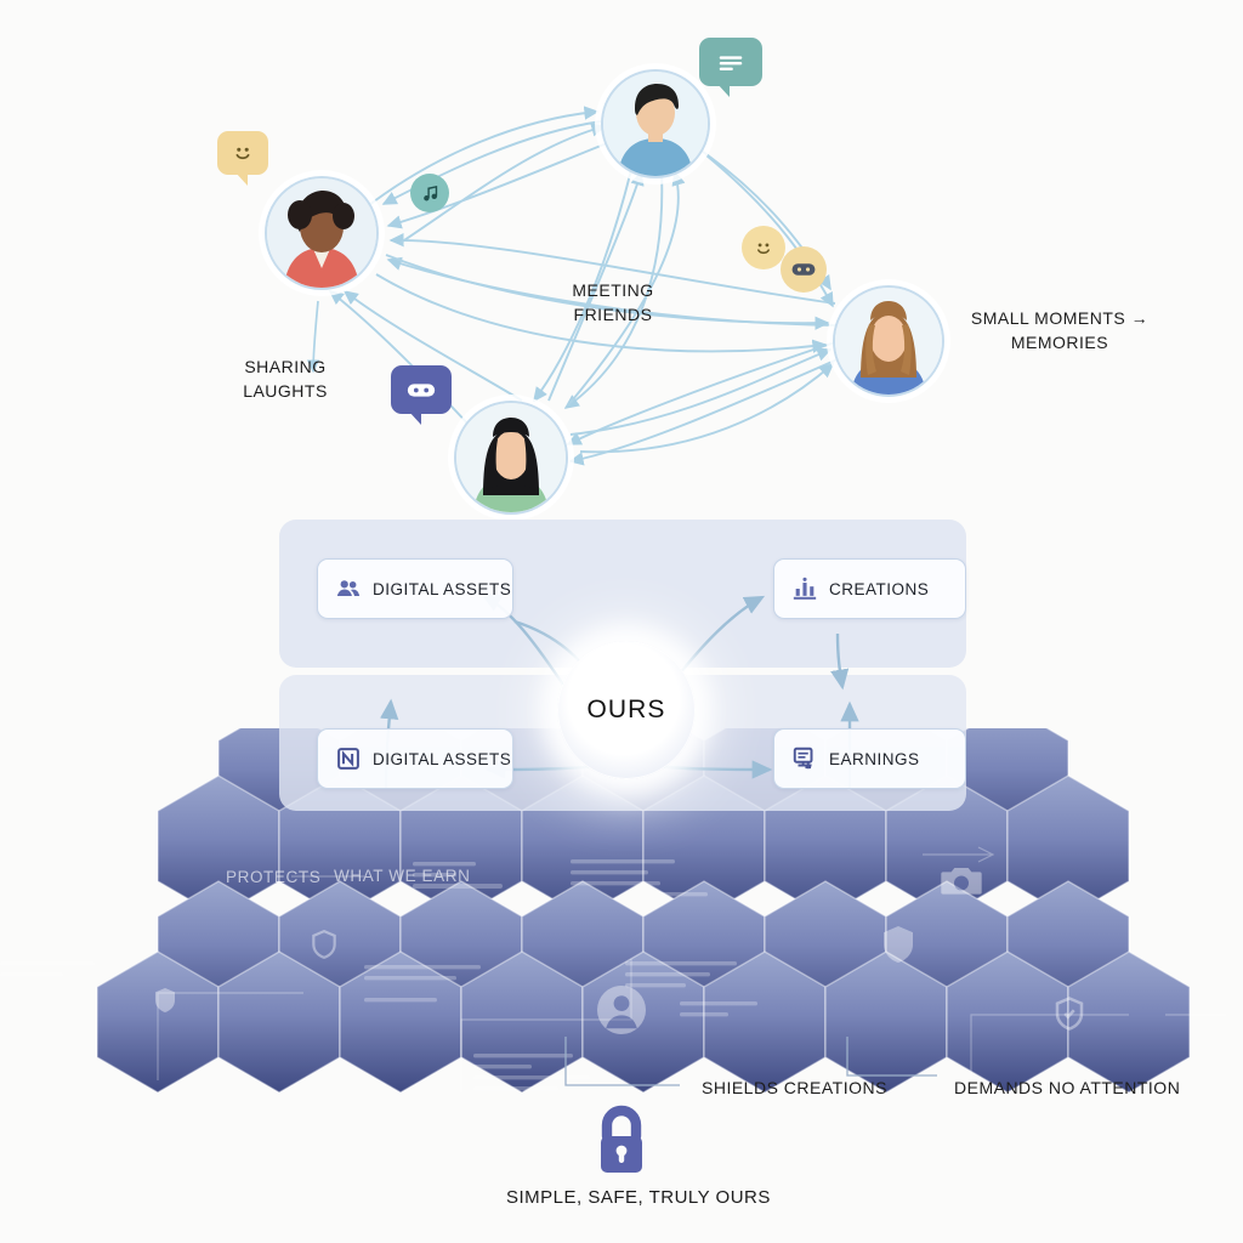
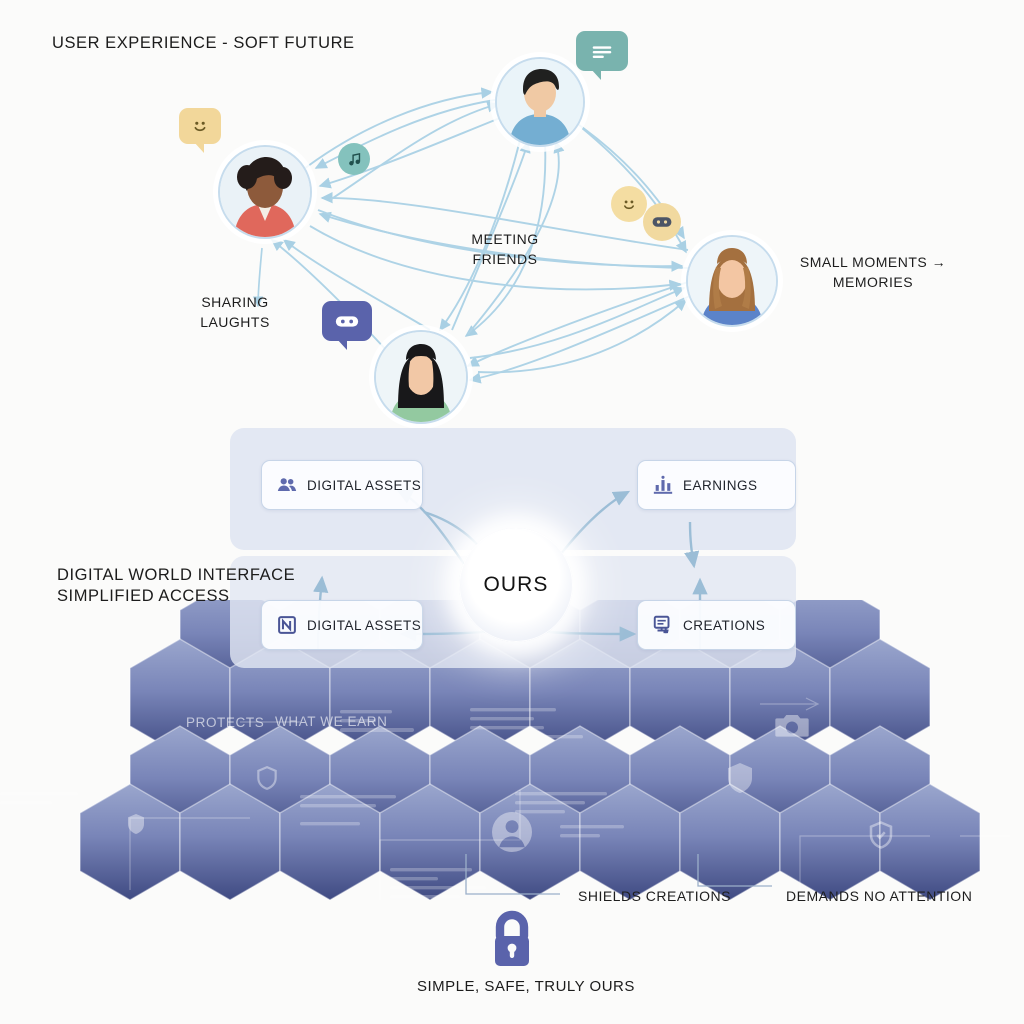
+ USER EXPERIENCE - SOFT FUTURE
+ DIGITAL WORLD INTERFACE
+ SIMPLIFIED ACCESS
  SHARING
  LAUGHTS
  MEETING
  FRIENDS
  SMALL MOMENTS →
  MEMORIES
  PROTECTS
  WHAT WE EARN
  DIGITAL ASSETS
- CREATIONS
+ EARNINGS
  DIGITAL ASSETS
- EARNINGS
+ CREATIONS
  OURS
  SHIELDS CREATIONS
  DEMANDS NO ATTENTION
  SIMPLE, SAFE, TRULY OURS
